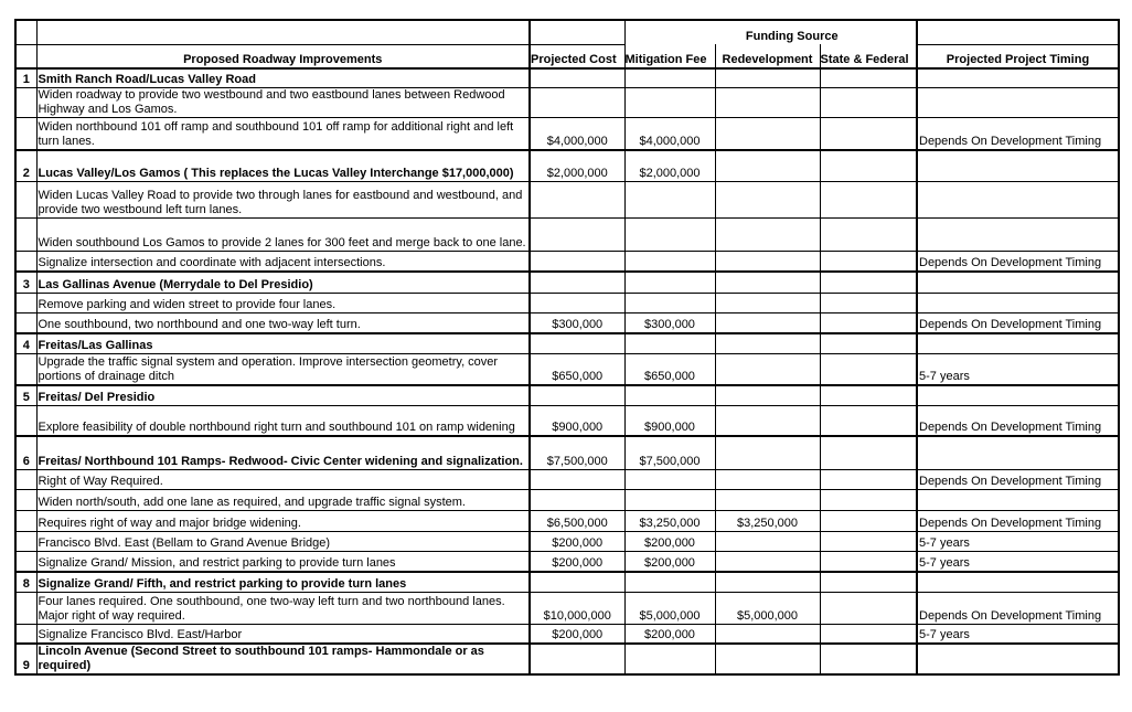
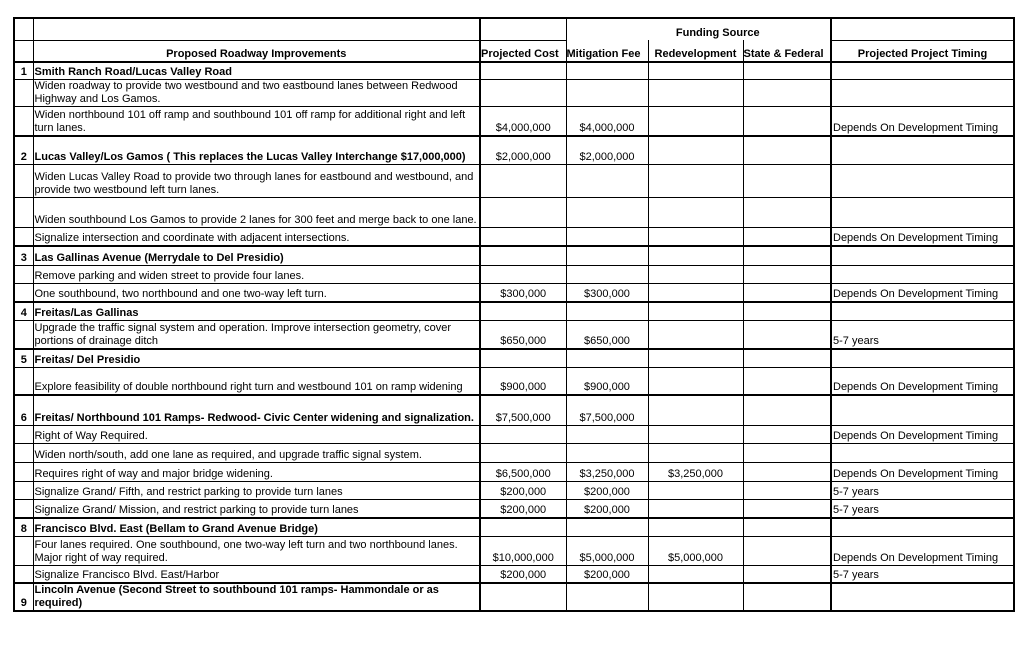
  			Funding Source
  	Proposed Roadway Improvements	Projected Cost	Mitigation Fee	Redevelopment	State & Federal	Projected Project Timing
  1	Smith Ranch Road/Lucas Valley Road
  	Widen roadway to provide two westbound and two eastbound lanes between Redwood Highway and Los Gamos.
  	Widen northbound 101 off ramp and southbound 101 off ramp for additional right and left turn lanes.	$4,000,000	$4,000,000			Depends On Development Timing
  2	Lucas Valley/Los Gamos ( This replaces the Lucas Valley Interchange $17,000,000)	$2,000,000	$2,000,000
  	Widen Lucas Valley Road to provide two through lanes for eastbound and westbound, and provide two westbound left turn lanes.
  	Widen southbound Los Gamos to provide 2 lanes for 300 feet and merge back to one lane.
  	Signalize intersection and coordinate with adjacent intersections.					Depends On Development Timing
  3	Las Gallinas Avenue (Merrydale to Del Presidio)
  	Remove parking and widen street to provide four lanes.
  	One southbound, two northbound and one two-way left turn.	$300,000	$300,000			Depends On Development Timing
  4	Freitas/Las Gallinas
  	Upgrade the traffic signal system and operation. Improve intersection geometry, cover portions of drainage ditch	$650,000	$650,000			5-7 years
  5	Freitas/ Del Presidio
- 	Explore feasibility of double northbound right turn and southbound 101 on ramp widening	$900,000	$900,000			Depends On Development Timing
+ 	Explore feasibility of double northbound right turn and westbound 101 on ramp widening	$900,000	$900,000			Depends On Development Timing
  6	Freitas/ Northbound 101 Ramps- Redwood- Civic Center widening and signalization.	$7,500,000	$7,500,000
  	Right of Way Required.					Depends On Development Timing
  	Widen north/south, add one lane as required, and upgrade traffic signal system.
  	Requires right of way and major bridge widening.	$6,500,000	$3,250,000	$3,250,000		Depends On Development Timing
- 	Francisco Blvd. East (Bellam to Grand Avenue Bridge)	$200,000	$200,000			5-7 years
+ 	Signalize Grand/ Fifth, and restrict parking to provide turn lanes	$200,000	$200,000			5-7 years
  	Signalize Grand/ Mission, and restrict parking to provide turn lanes	$200,000	$200,000			5-7 years
- 8	Signalize Grand/ Fifth, and restrict parking to provide turn lanes
+ 8	Francisco Blvd. East (Bellam to Grand Avenue Bridge)
  	Four lanes required. One southbound, one two-way left turn and two northbound lanes. Major right of way required.	$10,000,000	$5,000,000	$5,000,000		Depends On Development Timing
  	Signalize Francisco Blvd. East/Harbor	$200,000	$200,000			5-7 years
  9	Lincoln Avenue (Second Street to southbound 101 ramps- Hammondale or as required)
